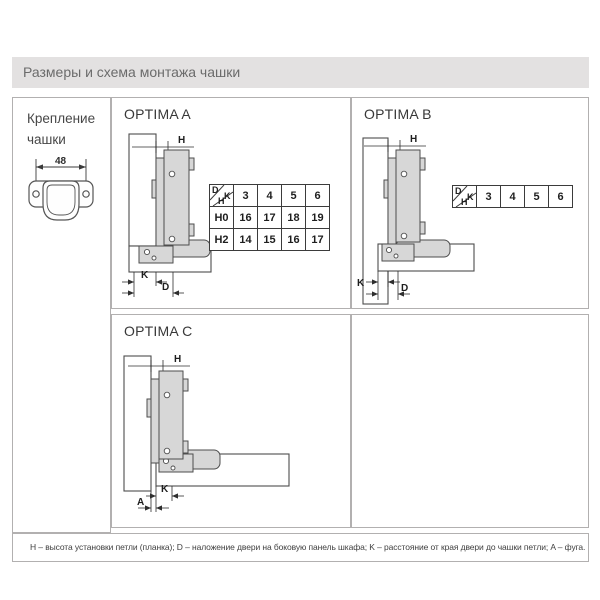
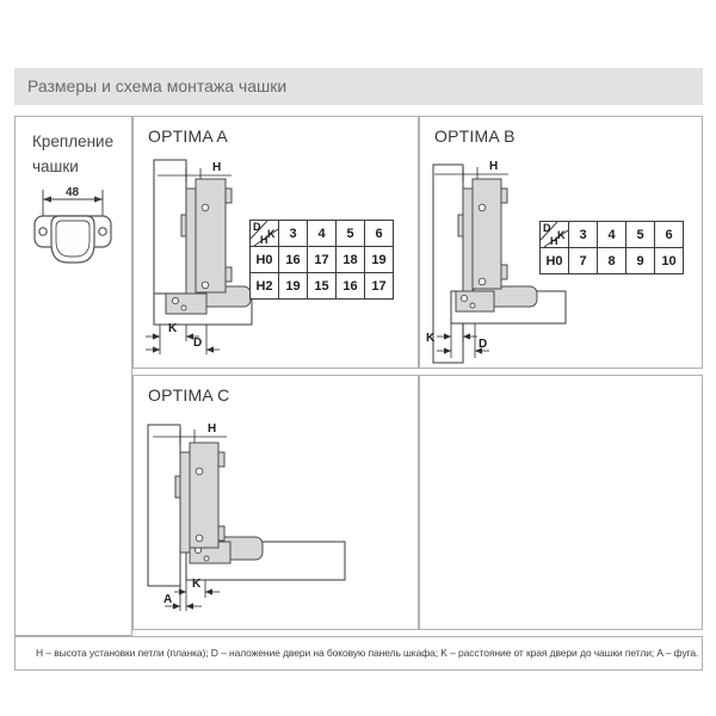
  Размеры и схема монтажа чашки
  Крепление
  чашки
  48
  OPTIMA A
  H
  K
  D
  D K H	3	4	5	6
  H0	16	17	18	19
- H2	14	15	16	17
+ H2	19	15	16	17
  OPTIMA B
  H
  K
  D
  D K H	3	4	5	6
+ H0	7	8	9	10
  OPTIMA C
  H
  K
  A
  H – высота установки петли (планка); D – наложение двери на боковую панель шкафа; K – расстояние от края двери до чашки петли; A – фуга.
